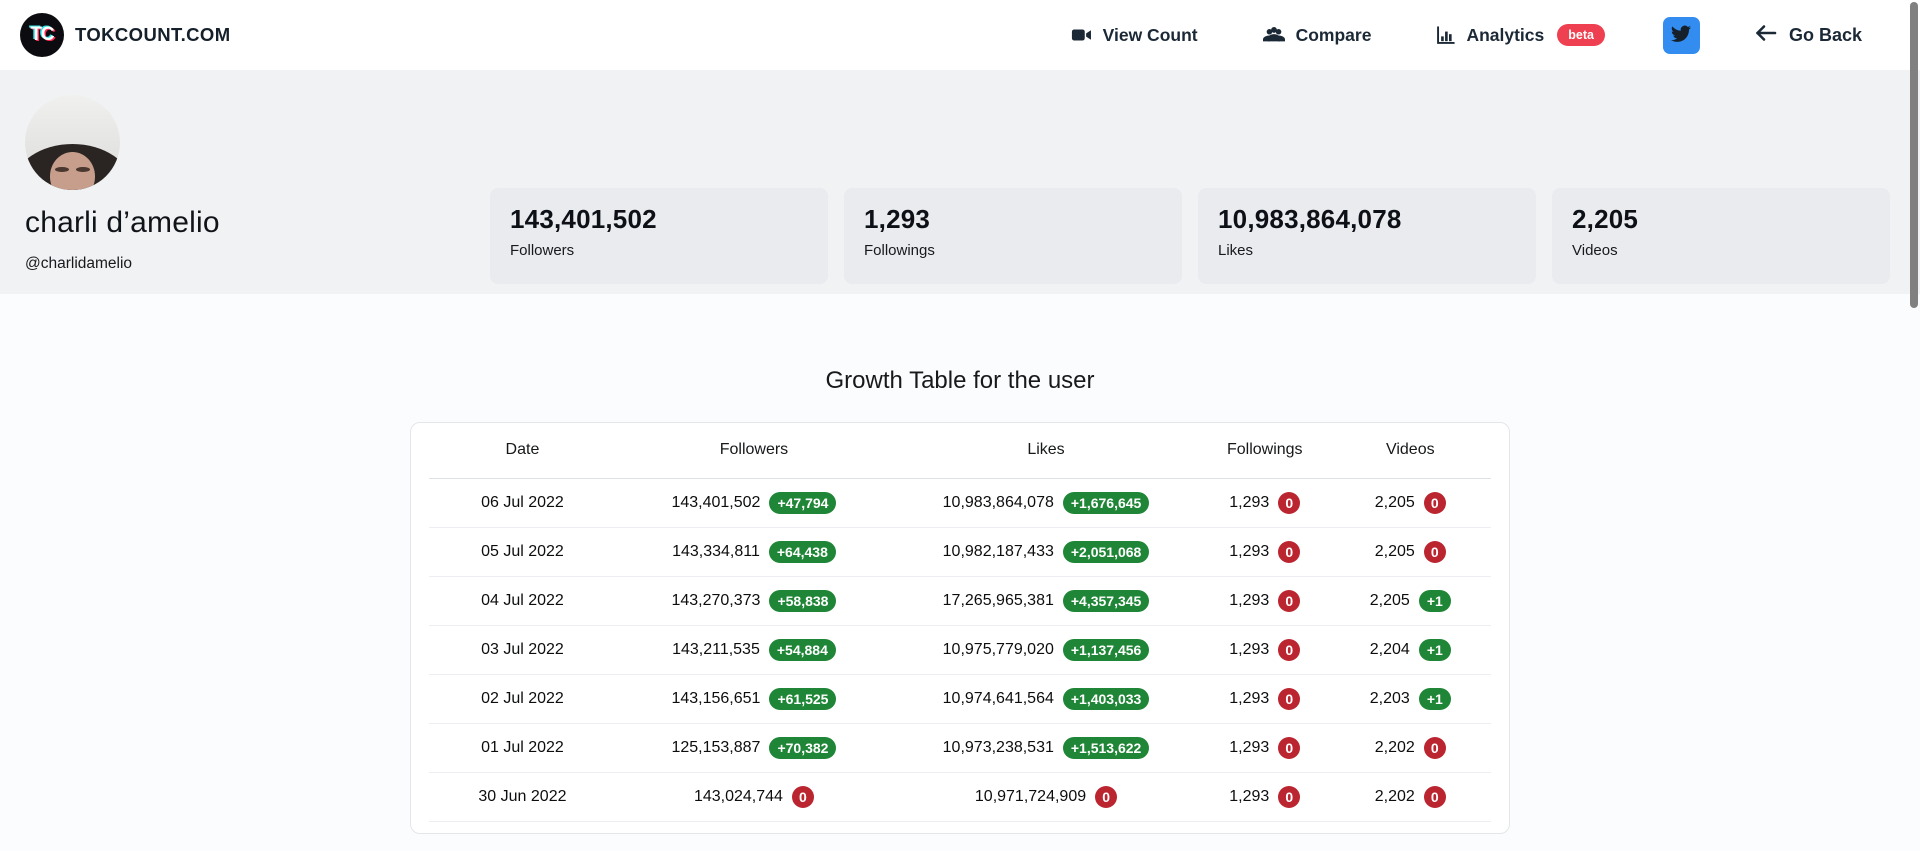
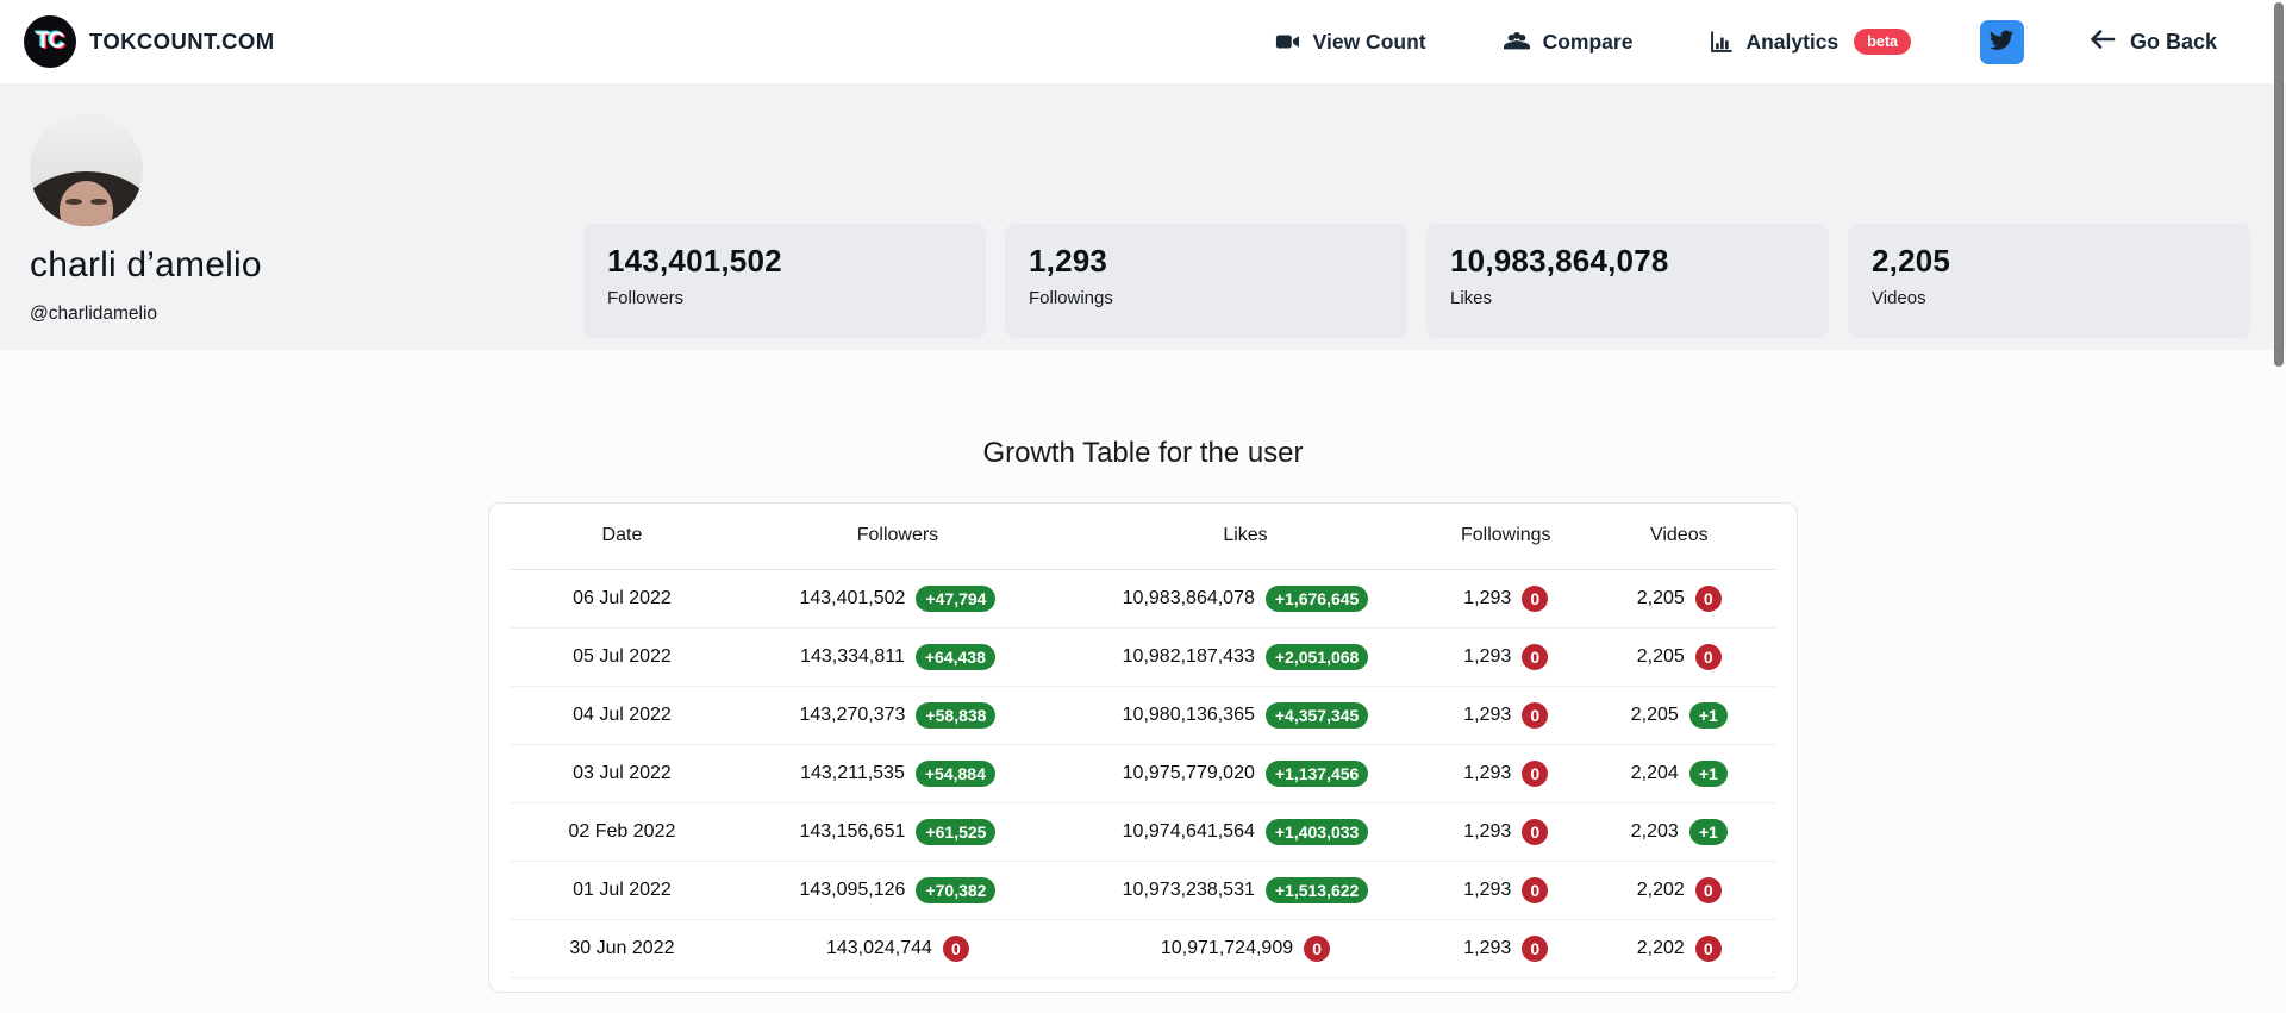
  TC
  TOKCOUNT.COM
  View Count
  Compare
  Analytics
  beta
  Go Back
  charli d’amelio
  @charlidamelio
  143,401,502
  Followers
  1,293
  Followings
  10,983,864,078
  Likes
  2,205
  Videos
  Growth Table for the user
  Date	Followers	Likes	Followings	Videos
  06 Jul 2022	143,401,502 +47,794	10,983,864,078 +1,676,645	1,293 0	2,205 0
  05 Jul 2022	143,334,811 +64,438	10,982,187,433 +2,051,068	1,293 0	2,205 0
- 04 Jul 2022	143,270,373 +58,838	17,265,965,381 +4,357,345	1,293 0	2,205 +1
+ 04 Jul 2022	143,270,373 +58,838	10,980,136,365 +4,357,345	1,293 0	2,205 +1
  03 Jul 2022	143,211,535 +54,884	10,975,779,020 +1,137,456	1,293 0	2,204 +1
- 02 Jul 2022	143,156,651 +61,525	10,974,641,564 +1,403,033	1,293 0	2,203 +1
+ 02 Feb 2022	143,156,651 +61,525	10,974,641,564 +1,403,033	1,293 0	2,203 +1
- 01 Jul 2022	125,153,887 +70,382	10,973,238,531 +1,513,622	1,293 0	2,202 0
+ 01 Jul 2022	143,095,126 +70,382	10,973,238,531 +1,513,622	1,293 0	2,202 0
  30 Jun 2022	143,024,744 0	10,971,724,909 0	1,293 0	2,202 0
